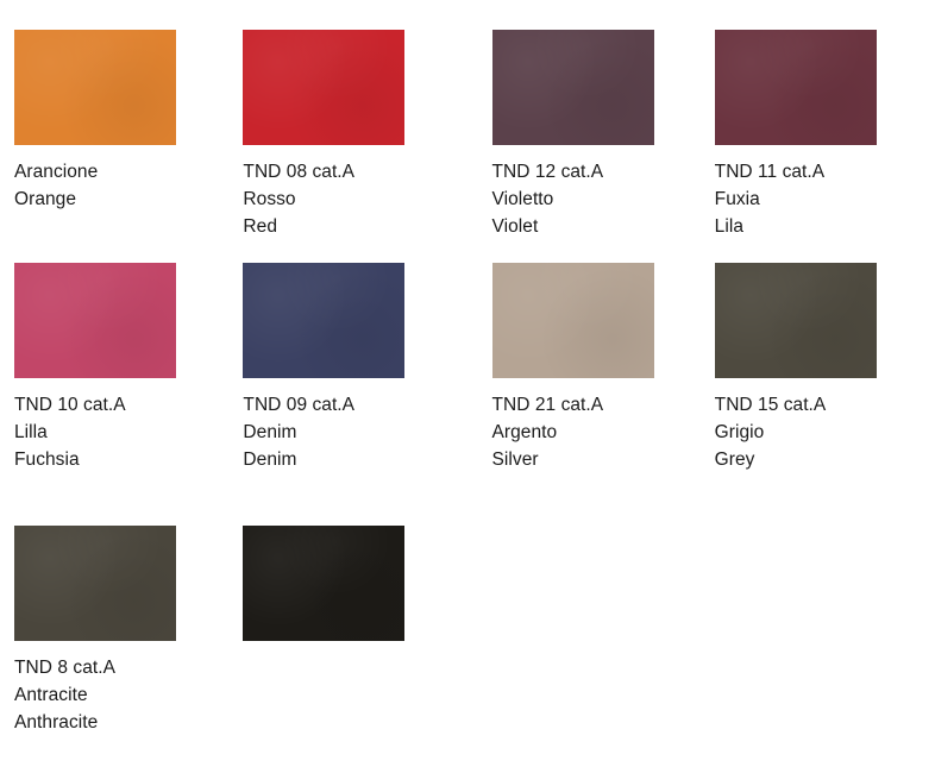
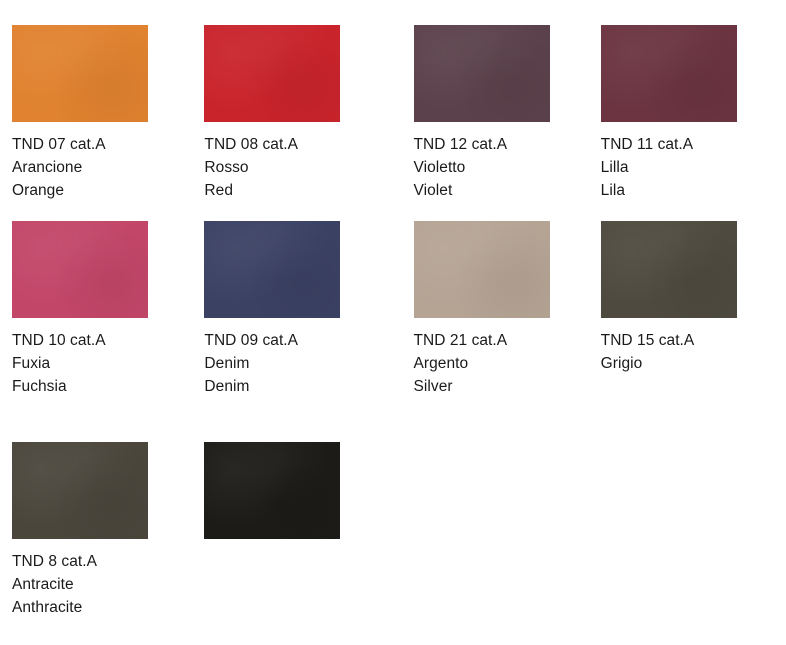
+ TND 07 cat.A
  Arancione
  Orange
  TND 08 cat.A
  Rosso
  Red
  TND 12 cat.A
  Violetto
  Violet
  TND 11 cat.A
- Fuxia
+ Lilla
  Lila
  TND 10 cat.A
- Lilla
+ Fuxia
  Fuchsia
  TND 09 cat.A
  Denim
  Denim
  TND 21 cat.A
  Argento
  Silver
  TND 15 cat.A
  Grigio
- Grey
  TND 8 cat.A
  Antracite
  Anthracite
